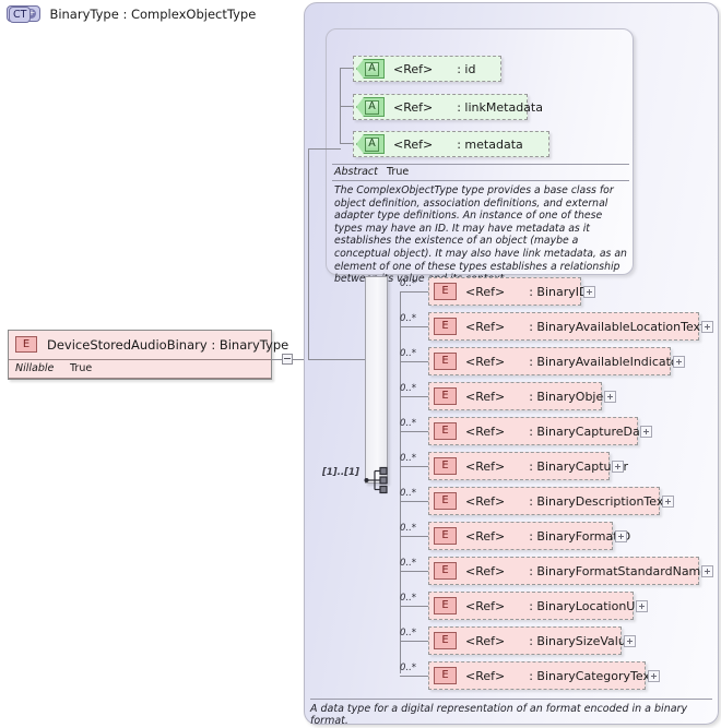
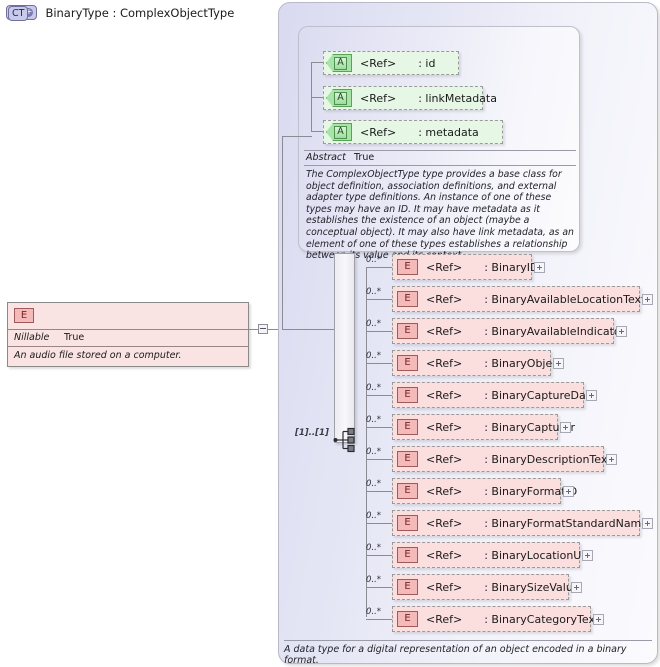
  E
- DeviceStoredAudioBinary : BinaryType
  Nillable
  True
+ An audio file stored on a computer.
  +
  BinaryType : ComplexObjectType
  CT
  A
  <Ref>
  : id
  A
  <Ref>
  : linkMetadata
  A
  <Ref>
  : metadata
  Abstract
  True
  The ComplexObjectType type provides a base class for object definition, association definitions, and external adapter type definitions. An instance of one of these types may have an ID. It may have metadata as it establishes the existence of an object (maybe a conceptual object). It may also have link metadata, as an element of one of these types establishes a relationship betwes value
  [1]..[1]
  0..*
  E
  <Ref>
  : BinaryI
  0..*
  E
  <Ref>
  : BinaryAvailableLocationTex
  0..*
  E
  <Ref>
  : BinaryAvailableIndicat
  0..*
  E
  <Ref>
  : BinaryObje
  0..*
  E
  <Ref>
  : BinaryCaptureDa
  0..*
  E
  <Ref>
  : BinaryCaptur
  0..*
  E
  <Ref>
  : BinaryDescriptionTex
  0..*
  E
  <Ref>
  : BinaryForma
  0..*
  E
  <Ref>
  : BinaryFormatStandardNam
  0..*
  E
  <Ref>
  : BinaryLocationU
  0..*
  E
  <Ref>
  : BinarySizeValu
  0..*
  E
  <Ref>
  : BinaryCategoryTex
- A data type for a digital representation of an format encoded in a binary format.
+ A data type for a digital representation of an object encoded in a binary format.
